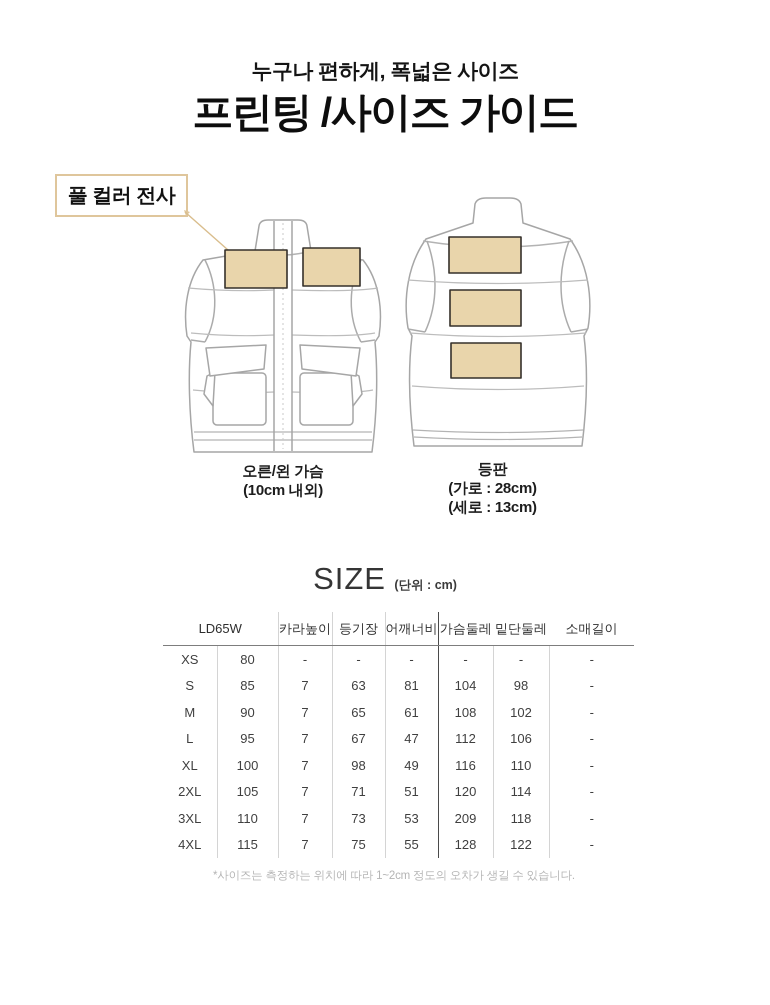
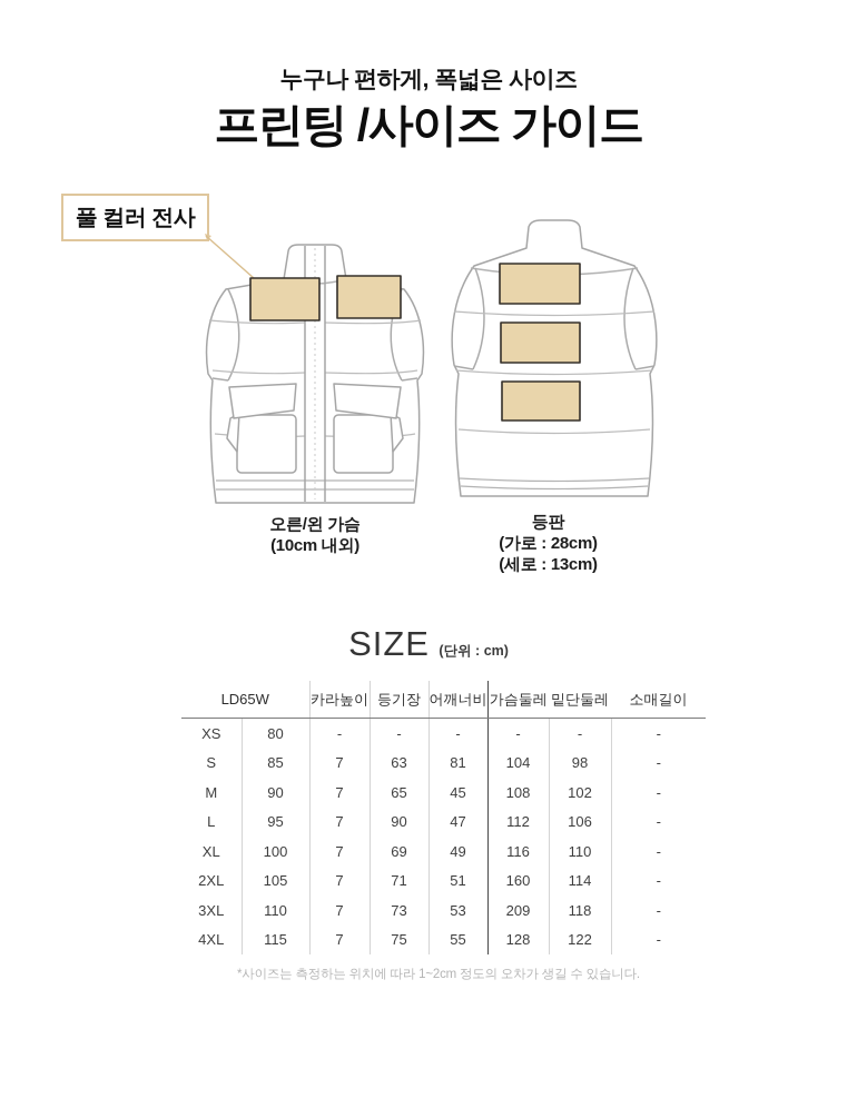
  누구나 편하게, 폭넓은 사이즈
  프린팅 /사이즈 가이드
  풀 컬러 전사
  오른/왼 가슴
  (10cm 내외)
  등판
  (가로 : 28cm)
  (세로 : 13cm)
  SIZE (단위 : cm)
  LD65W	카라높이	등기장	어깨너비	가슴둘레	밑단둘레	소매길이
  XS	80	-	-	-	-	-	-
  S	85	7	63	81	104	98	-
- M	90	7	65	61	108	102	-
+ M	90	7	65	45	108	102	-
- L	95	7	67	47	112	106	-
+ L	95	7	90	47	112	106	-
- XL	100	7	98	49	116	110	-
+ XL	100	7	69	49	116	110	-
- 2XL	105	7	71	51	120	114	-
+ 2XL	105	7	71	51	160	114	-
  3XL	110	7	73	53	209	118	-
  4XL	115	7	75	55	128	122	-
  *사이즈는 측정하는 위치에 따라 1~2cm 정도의 오차가 생길 수 있습니다.
